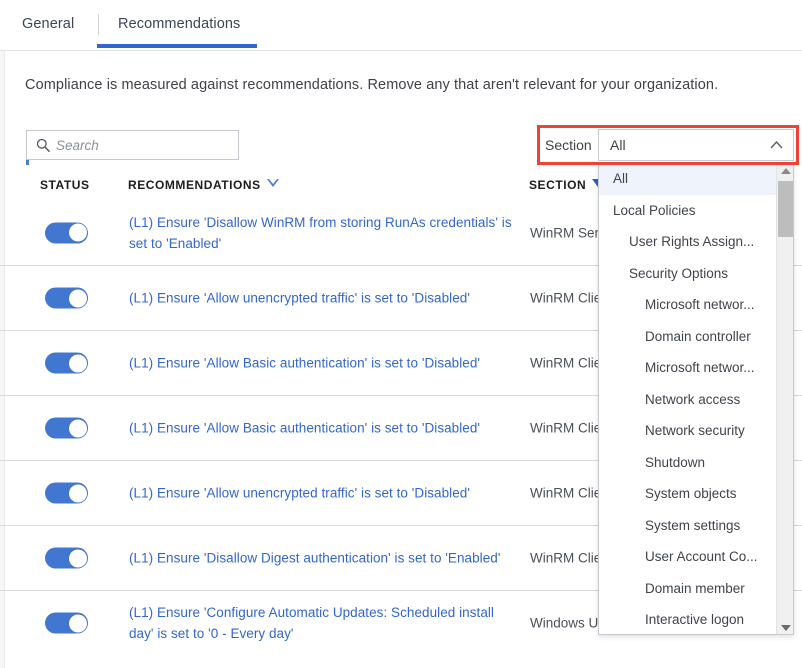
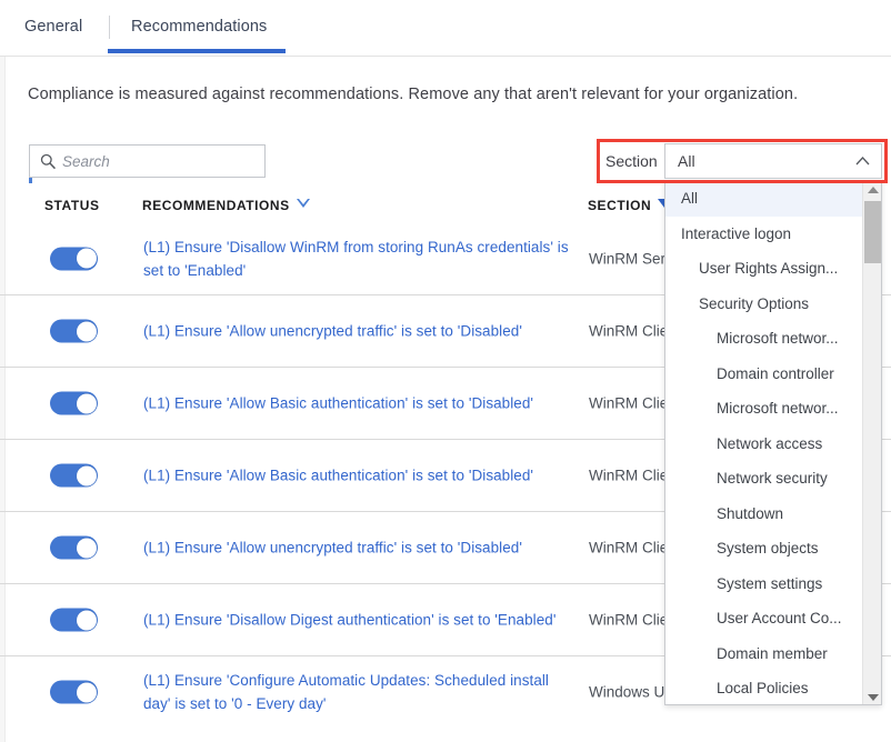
  General
  Recommendations
  Compliance is measured against recommendations. Remove any that aren't relevant for your organization.
  Search
  STATUS
  RECOMMENDATIONS
  SECTION
  (L1) Ensure 'Disallow WinRM from storing RunAs credentials' is set to 'Enabled'
  WinRM Ser
  (L1) Ensure 'Allow unencrypted traffic' is set to 'Disabled'
  WinRM Cli
  (L1) Ensure 'Allow Basic authentication' is set to 'Disabled'
  WinRM Cli
  (L1) Ensure 'Allow Basic authentication' is set to 'Disabled'
  WinRM Cli
  (L1) Ensure 'Allow unencrypted traffic' is set to 'Disabled'
  WinRM Cli
  (L1) Ensure 'Disallow Digest authentication' is set to 'Enabled'
  WinRM Cli
  (L1) Ensure 'Configure Automatic Updates: Scheduled install day' is set to '0 - Every day'
  Windows U
  All
- Local Policies
+ Interactive logon
  User Rights Assign...
  Security Options
  Microsoft networ...
  Domain controller
  Microsoft networ...
  Network access
  Network security
  Shutdown
  System objects
  System settings
  User Account Co...
  Domain member
- Interactive logon
+ Local Policies
  Section
  All
